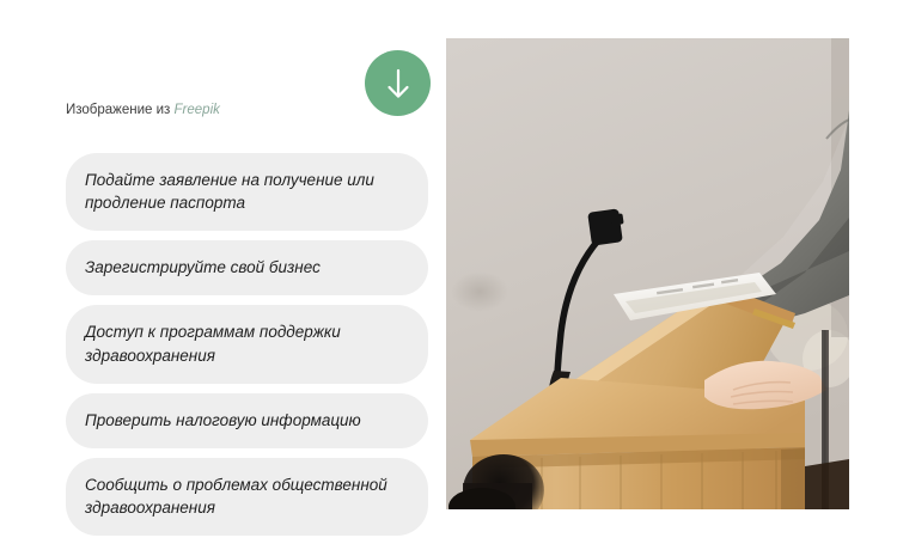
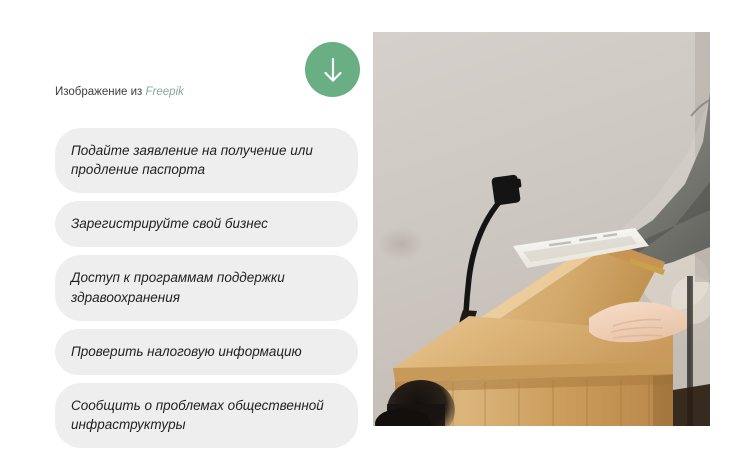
  Изображение из Freepik
  Подайте заявление на получение или продление паспорта
  Зарегистрируйте свой бизнес
  Доступ к программам поддержки здравоохранения
  Проверить налоговую информацию
- Сообщить о проблемах общественной здравоохранения
+ Сообщить о проблемах общественной инфраструктуры
